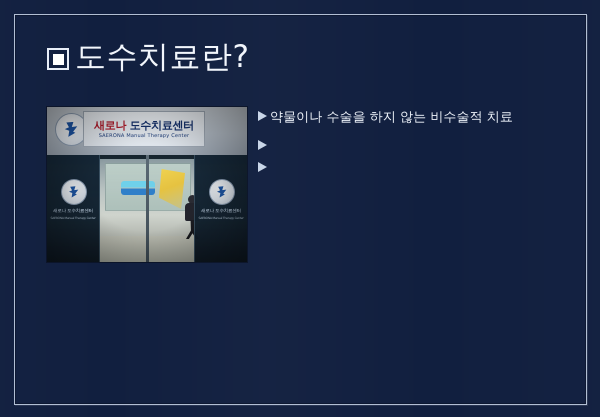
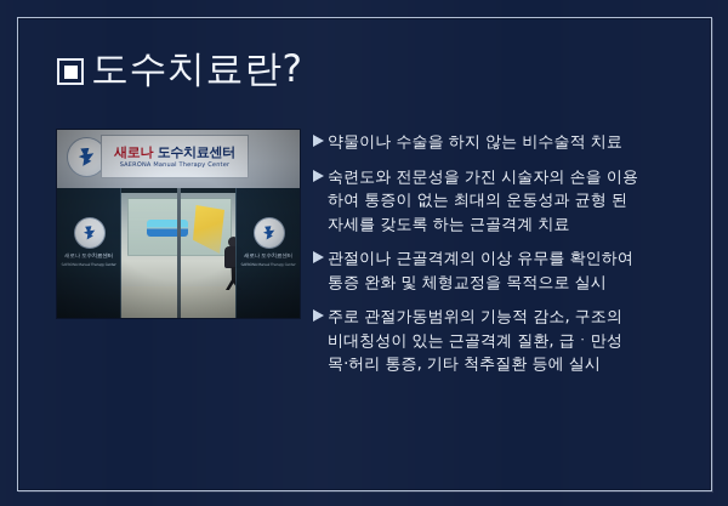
  도수치료란?
  약물이나 수술을 하지 않는 비수술적 치료
+ 숙련도와 전문성을 가진 시술자의 손을 이용
+ 하여 통증이 없는 최대의 운동성과 균형 된
+ 자세를 갖도록 하는 근골격계 치료
+ 관절이나 근골격계의 이상 유무를 확인하여
+ 통증 완화 및 체형교정을 목적으로 실시
+ 주로 관절가동범위의 기능적 감소, 구조의
+ 비대칭성이 있는 근골격계 질환, 급ㆍ만성
+ 목·허리 통증, 기타 척추질환 등에 실시
